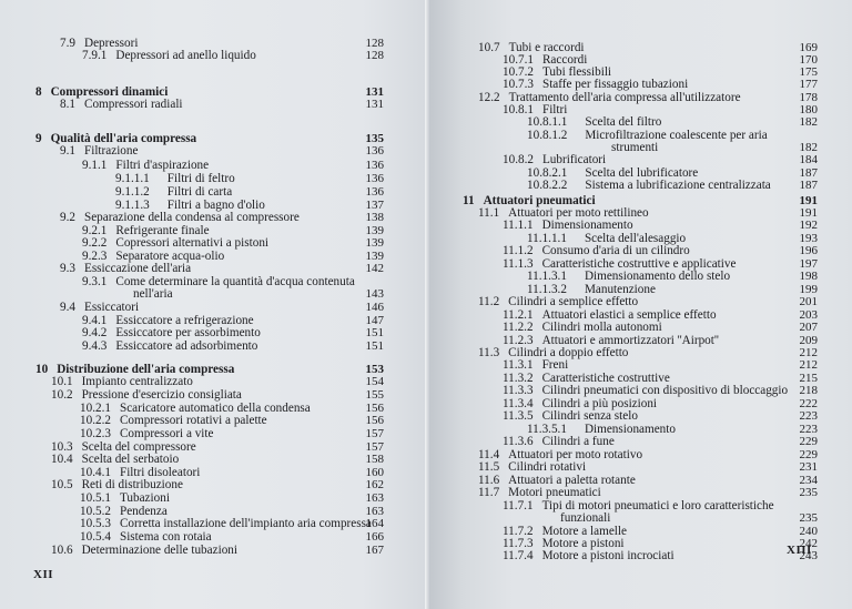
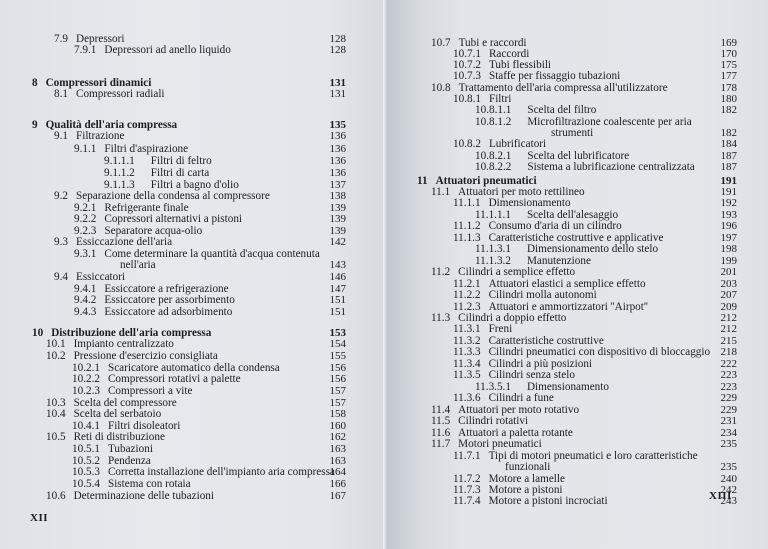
  7.9 Depressori
  128
  7.9.1 Depressori ad anello liquido
  128
  8 Compressori dinamici
  131
  8.1 Compressori radiali
  131
  9 Qualità dell'aria compressa
  135
  9.1 Filtrazione
  136
  9.1.1 Filtri d'aspirazione
  136
  9.1.1.1 Filtri di feltro
  136
  9.1.1.2 Filtri di carta
  136
  9.1.1.3 Filtri a bagno d'olio
  137
  9.2 Separazione della condensa al compressore
  138
  9.2.1 Refrigerante finale
  139
  9.2.2 Copressori alternativi a pistoni
  139
  9.2.3 Separatore acqua-olio
  139
  9.3 Essiccazione dell'aria
  142
  9.3.1 Come determinare la quantità d'acqua contenuta
  nell'aria
  143
  9.4 Essiccatori
  146
  9.4.1 Essiccatore a refrigerazione
  147
  9.4.2 Essiccatore per assorbimento
  151
  9.4.3 Essiccatore ad adsorbimento
  151
  10 Distribuzione dell'aria compressa
  153
  10.1 Impianto centralizzato
  154
  10.2 Pressione d'esercizio consigliata
  155
  10.2.1 Scaricatore automatico della condensa
  156
  10.2.2 Compressori rotativi a palette
  156
  10.2.3 Compressori a vite
  157
  10.3 Scelta del compressore
  157
  10.4 Scelta del serbatoio
  158
  10.4.1 Filtri disoleatori
  160
  10.5 Reti di distribuzione
  162
  10.5.1 Tubazioni
  163
  10.5.2 Pendenza
  163
  10.5.3 Corretta installazione dell'impianto aria compressa
  164
  10.5.4 Sistema con rotaia
  166
  10.6 Determinazione delle tubazioni
  167
  XII
  10.7 Tubi e raccordi
  169
  10.7.1 Raccordi
  170
  10.7.2 Tubi flessibili
  175
  10.7.3 Staffe per fissaggio tubazioni
  177
- 12.2 Trattamento dell'aria compressa all'utilizzatore
+ 10.8 Trattamento dell'aria compressa all'utilizzatore
  178
  10.8.1 Filtri
  180
  10.8.1.1 Scelta del filtro
  182
  10.8.1.2 Microfiltrazione coalescente per aria
  strumenti
  182
  10.8.2 Lubrificatori
  184
  10.8.2.1 Scelta del lubrificatore
  187
  10.8.2.2 Sistema a lubrificazione centralizzata
  187
  11 Attuatori pneumatici
  191
  11.1 Attuatori per moto rettilineo
  191
  11.1.1 Dimensionamento
  192
  11.1.1.1 Scelta dell'alesaggio
  193
  11.1.2 Consumo d'aria di un cilindro
  196
  11.1.3 Caratteristiche costruttive e applicative
  197
  11.1.3.1 Dimensionamento dello stelo
  198
  11.1.3.2 Manutenzione
  199
  11.2 Cilindri a semplice effetto
  201
  11.2.1 Attuatori elastici a semplice effetto
  203
  11.2.2 Cilindri molla autonomi
  207
  11.2.3 Attuatori e ammortizzatori ''Airpot''
  209
  11.3 Cilindri a doppio effetto
  212
  11.3.1 Freni
  212
  11.3.2 Caratteristiche costruttive
  215
  11.3.3 Cilindri pneumatici con dispositivo di bloccaggio
  218
  11.3.4 Cilindri a più posizioni
  222
  11.3.5 Cilindri senza stelo
  223
  11.3.5.1 Dimensionamento
  223
  11.3.6 Cilindri a fune
  229
  11.4 Attuatori per moto rotativo
  229
  11.5 Cilindri rotativi
  231
  11.6 Attuatori a paletta rotante
  234
  11.7 Motori pneumatici
  235
  11.7.1 Tipi di motori pneumatici e loro caratteristiche
  funzionali
  235
  11.7.2 Motore a lamelle
  240
  11.7.3 Motore a pistoni
  242
  11.7.4 Motore a pistoni incrociati
  243
  XIII
